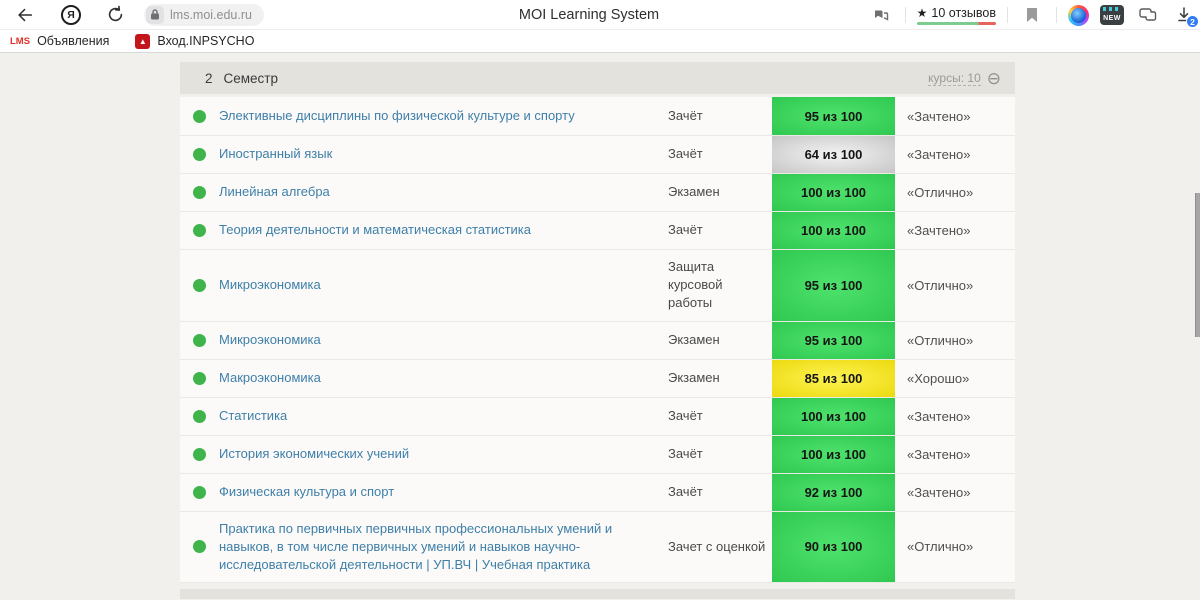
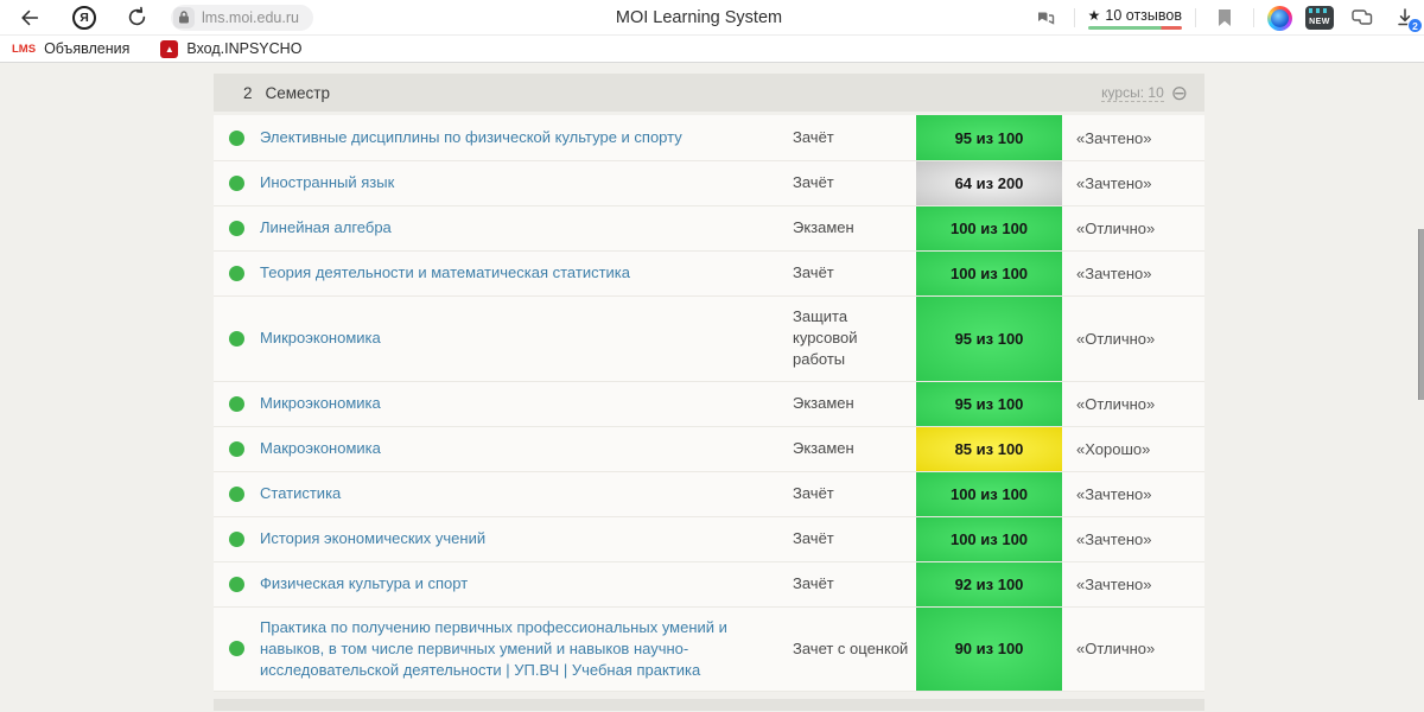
  Я
  lms.moi.edu.ru
  MOI Learning System
  ★
  10 отзывов
  2
  LMS
  Объявления
  ▲
  Вход.INPSYCHO
  2
  Семестр
  курсы: 10
  ⊖
  Элективные дисциплины по физической культуре и спорту
  Зачёт
  95 из 100
  «Зачтено»
  Иностранный язык
  Зачёт
- 64 из 100
+ 64 из 200
  «Зачтено»
  Линейная алгебра
  Экзамен
  100 из 100
  «Отлично»
  Теория деятельности и математическая статистика
  Зачёт
  100 из 100
  «Зачтено»
  Микроэкономика
  Защита курсовой работы
  95 из 100
  «Отлично»
  Микроэкономика
  Экзамен
  95 из 100
  «Отлично»
  Макроэкономика
  Экзамен
  85 из 100
  «Хорошо»
  Статистика
  Зачёт
  100 из 100
  «Зачтено»
  История экономических учений
  Зачёт
  100 из 100
  «Зачтено»
  Физическая культура и спорт
  Зачёт
  92 из 100
  «Зачтено»
- Практика по первичных первичных профессиональных умений и навыков, в том числе первичных умений и навыков научно-исследовательской деятельности | УП.ВЧ | Учебная практика
+ Практика по получению первичных профессиональных умений и навыков, в том числе первичных умений и навыков научно-исследовательской деятельности | УП.ВЧ | Учебная практика
  Зачет с оценкой
  90 из 100
  «Отлично»
